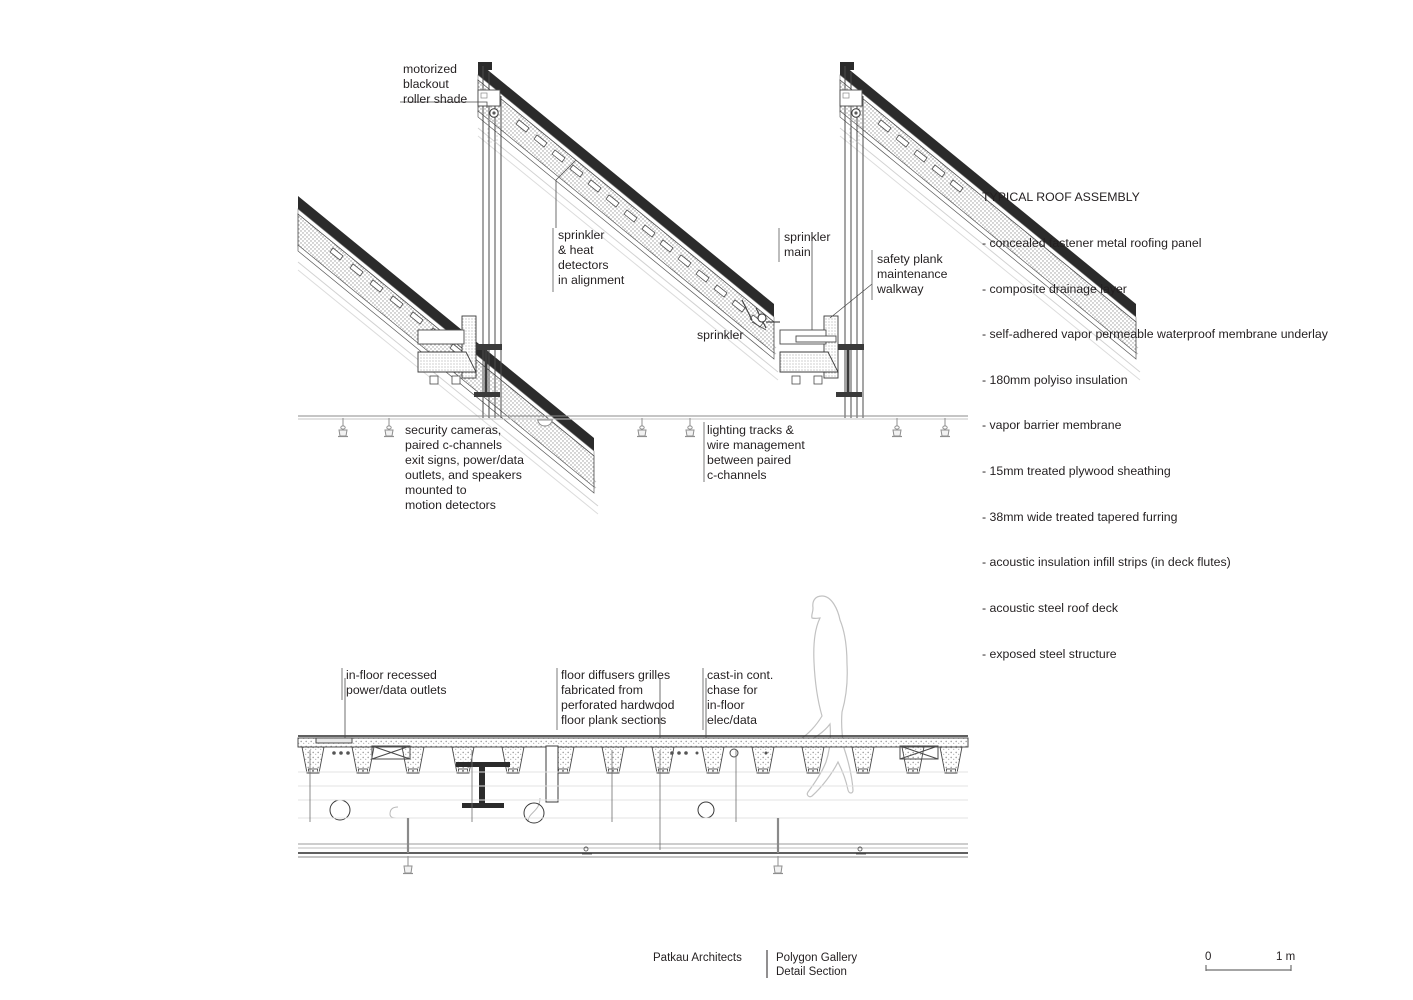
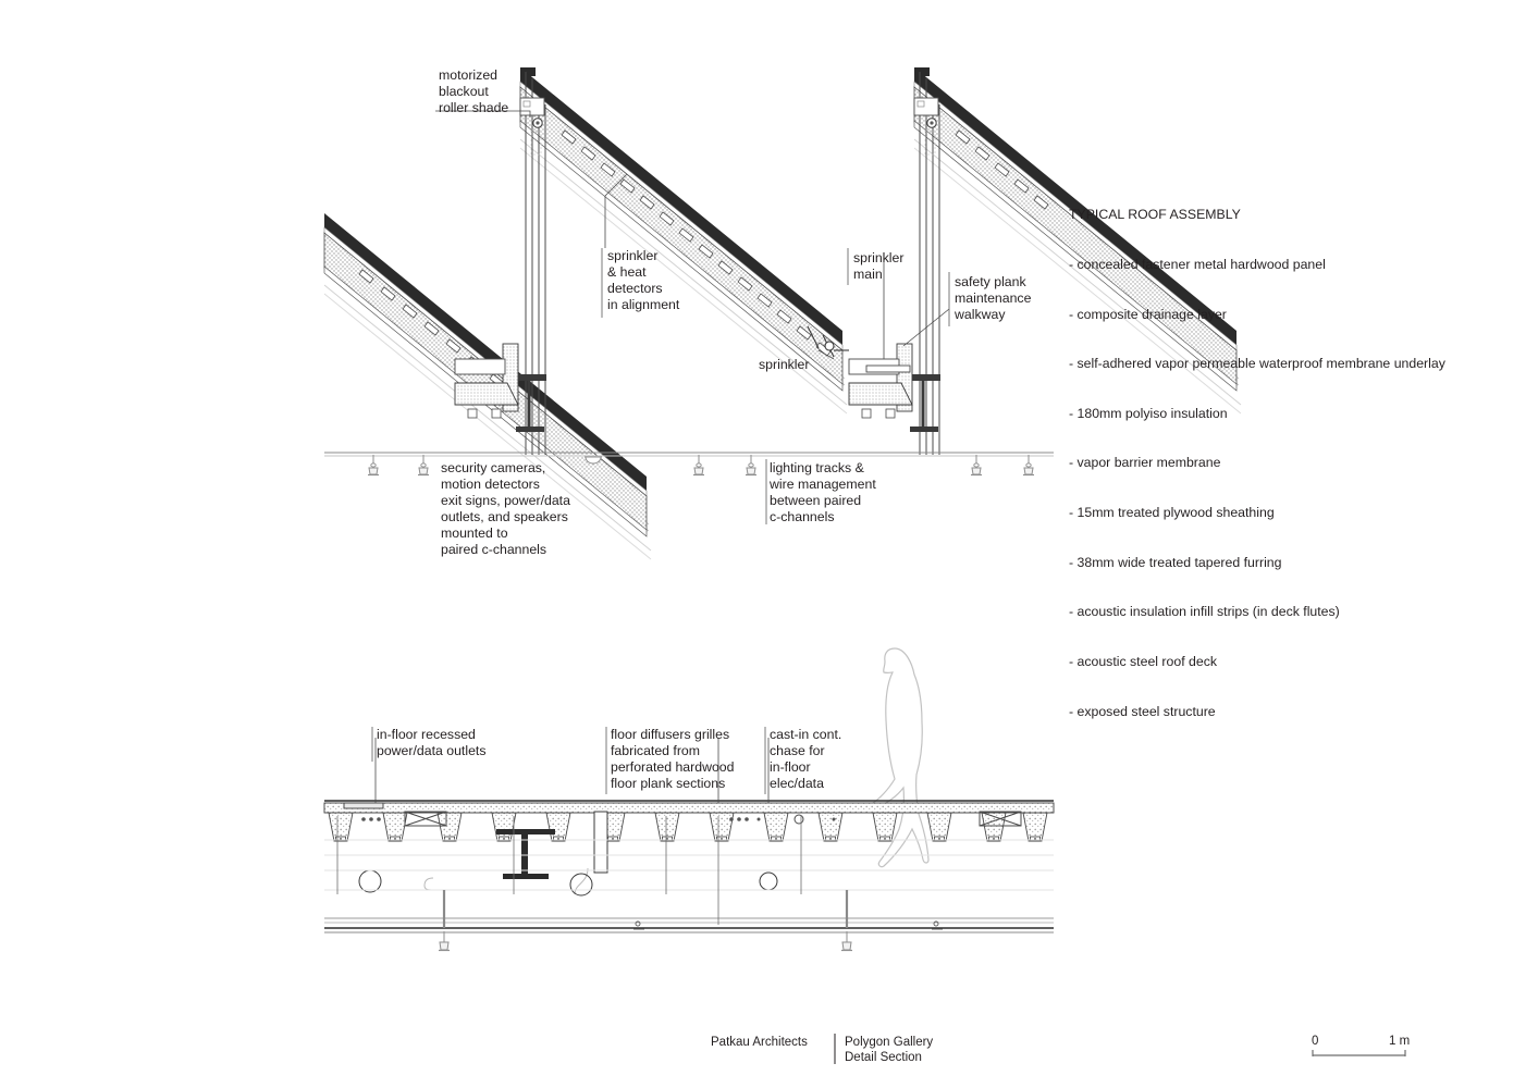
  motorized
  blackout
  roller shade
  sprinkler
  & heat
  detectors
  in alignment
  sprinkler
  sprinkler
  main
  safety plank
  maintenance
  walkway
  security cameras,
- paired c-channels
+ motion detectors
  exit signs, power/data
  outlets, and speakers
  mounted to
- motion detectors
+ paired c-channels
  lighting tracks &
  wire management
  between paired
  c-channels
  TYPICAL ROOF ASSEMBLY
- - concealed fastener metal roofing panel
+ - concealed fastener metal hardwood panel
  - composite drainage layer
  - self-adhered vapor permeable waterproof membrane underlay
  - 180mm polyiso insulation
  - vapor barrier membrane
  - 15mm treated plywood sheathing
  - 38mm wide treated tapered furring
  - acoustic insulation infill strips (in deck flutes)
  - acoustic steel roof deck
  - exposed steel structure
  in-floor recessed
  power/data outlets
  floor diffusers grilles
  fabricated from
  perforated hardwood
  floor plank sections
  cast-in cont.
  chase for
  in-floor
  elec/data
  Patkau Architects
  Polygon Gallery
  Detail Section
  0
  1 m
